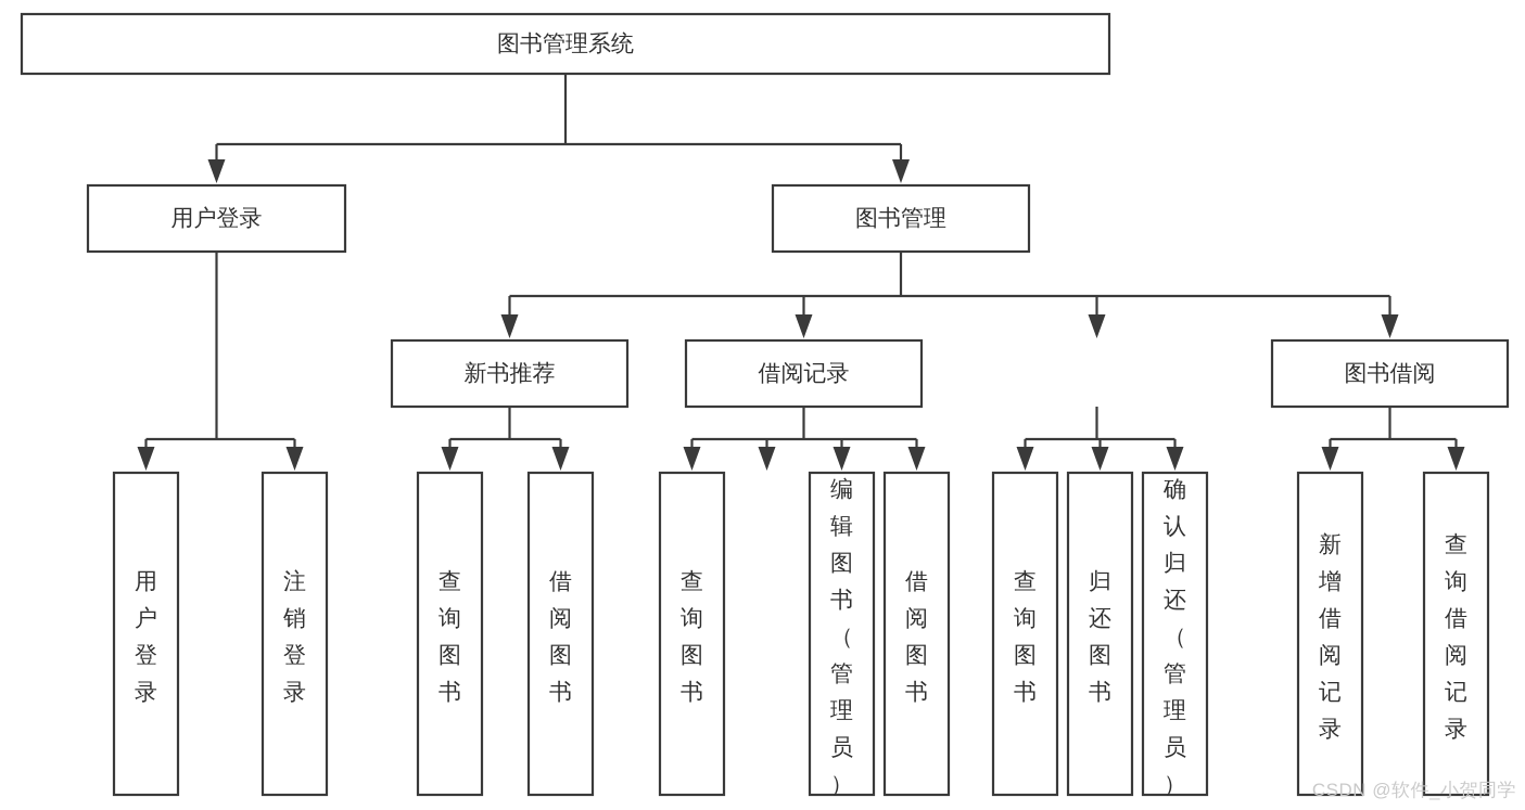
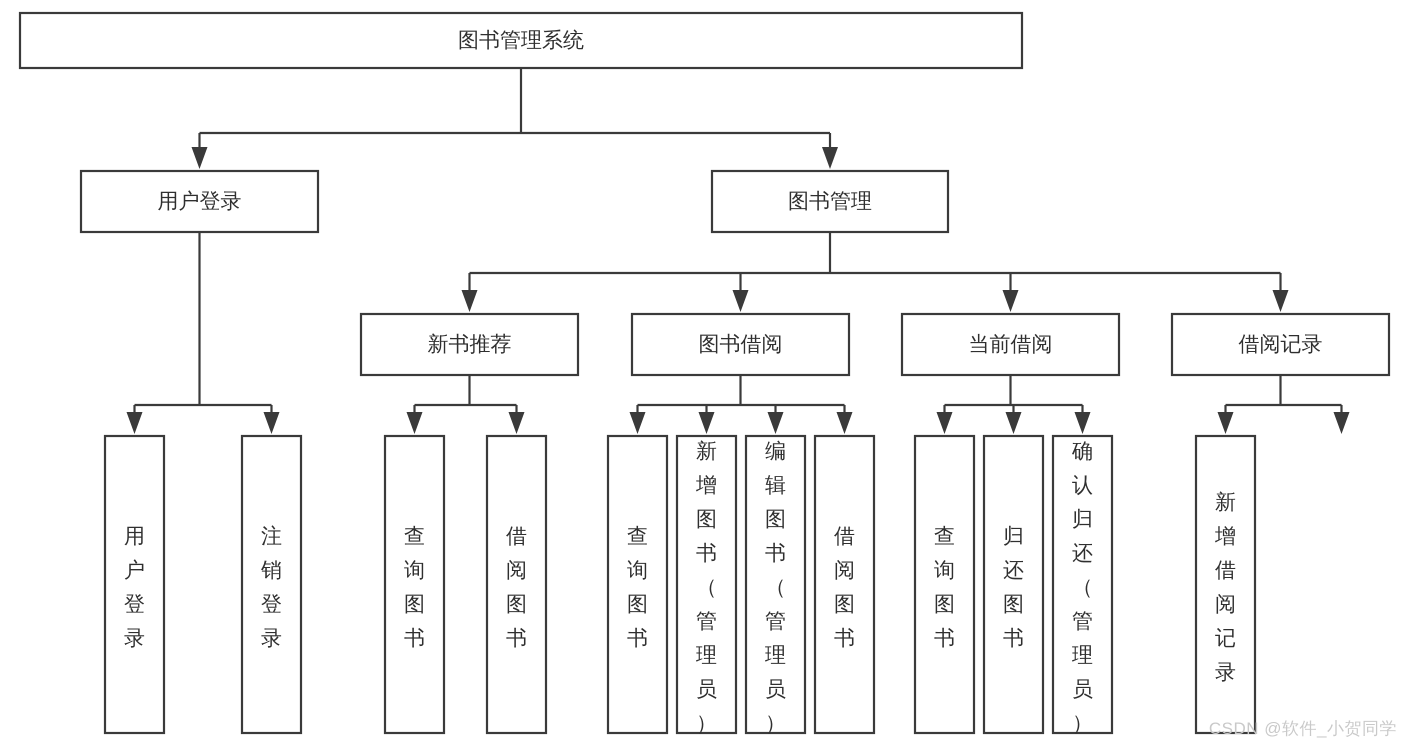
  图书管理系统
  用户登录
  图书管理
  新书推荐
- 借阅记录
+ 图书借阅
+ 当前借阅
- 图书借阅
+ 借阅记录
  用户登录
  注销登录
  查询图书
  借阅图书
  查询图书
+ 新增图书（管理员）
  编辑图书（管理员）
  借阅图书
  查询图书
  归还图书
  确认归还（管理员）
  新增借阅记录
- 查询借阅记录
  CSDN @软件_小贺同学
